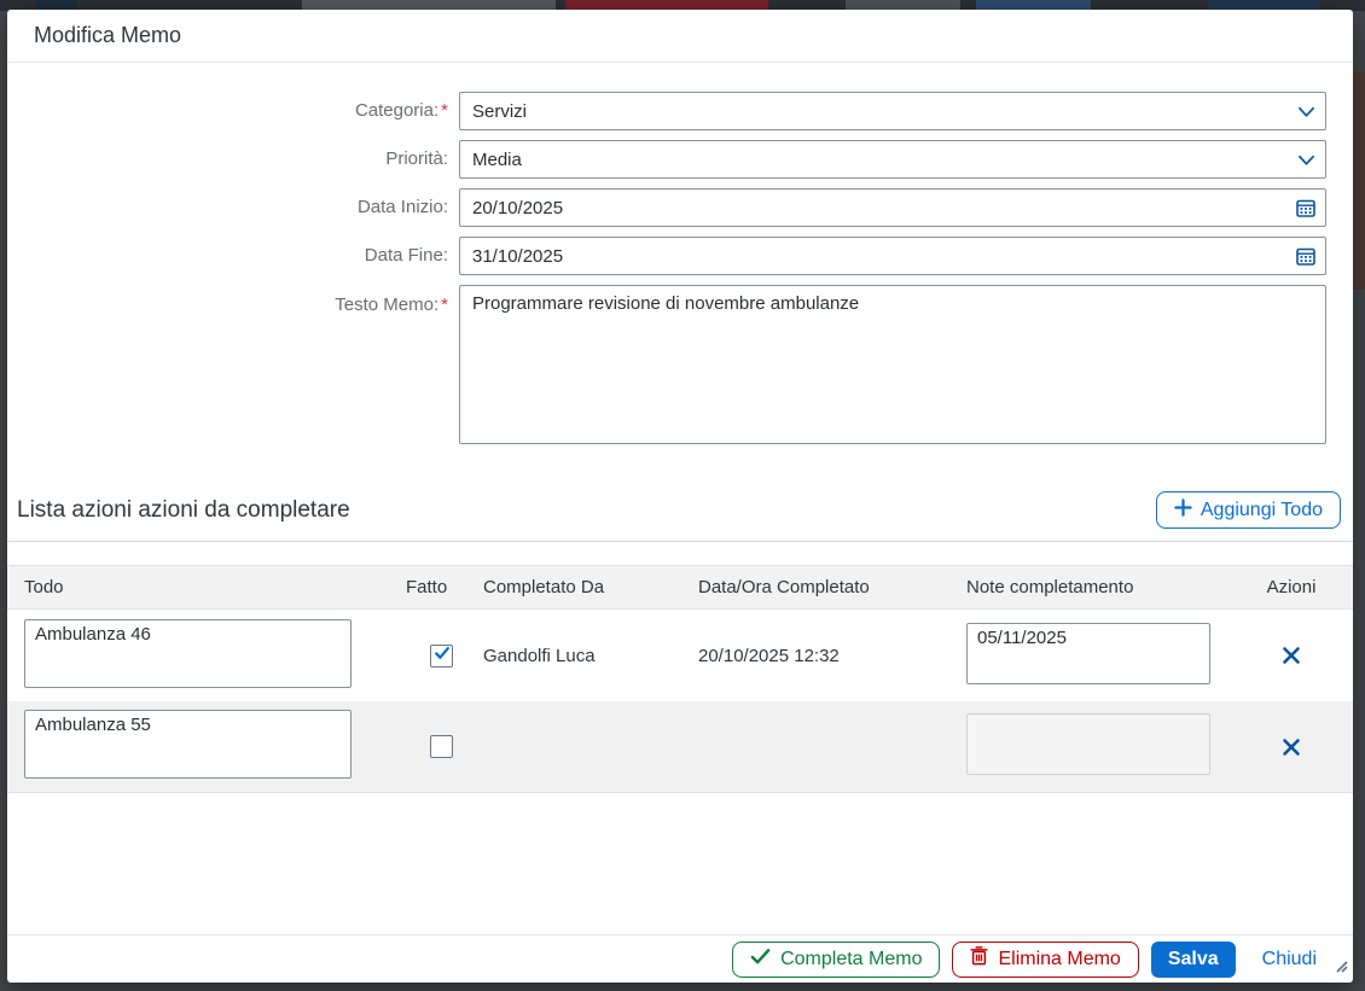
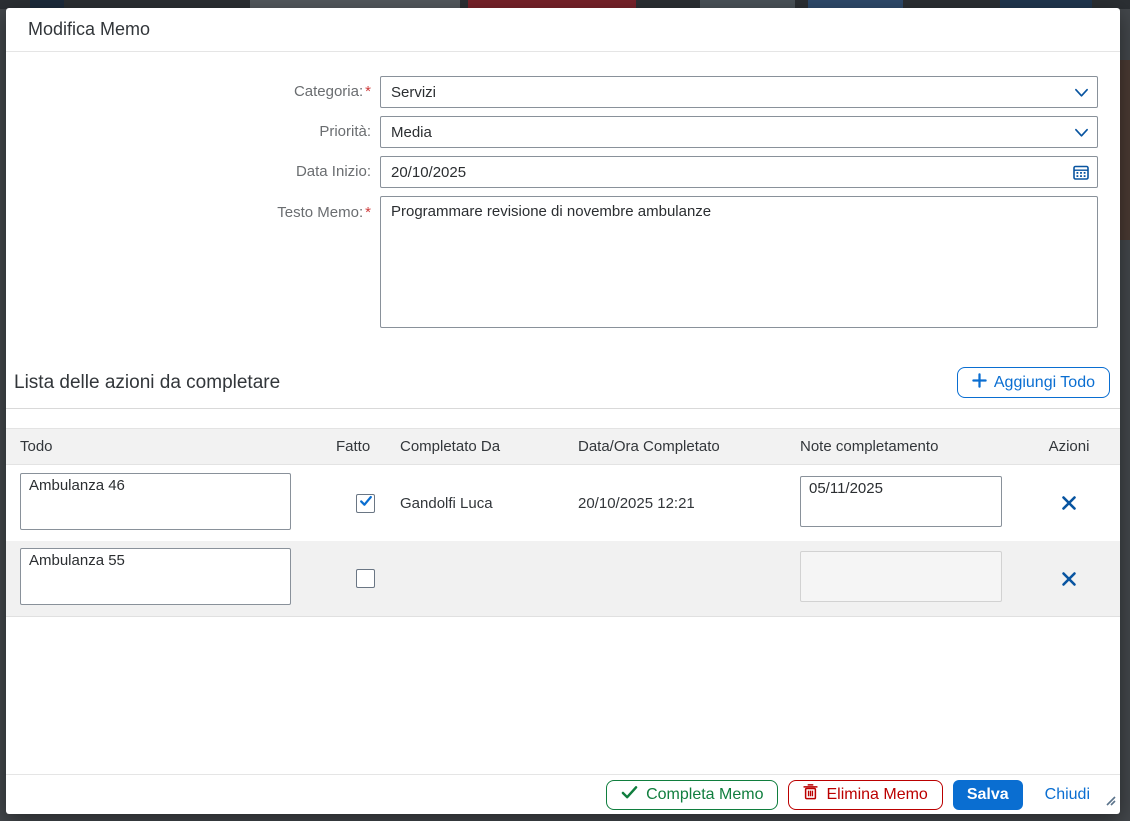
  Modifica Memo
  Categoria:*
  Servizi
  Priorità:
  Media
  Data Inizio:
  20/10/2025
- Data Fine:
- 31/10/2025
  Testo Memo:*
  Programmare revisione di novembre ambulanze
- Lista azioni azioni da completare
+ Lista delle azioni da completare
  Aggiungi Todo
  Todo
  Fatto
  Completato Da
  Data/Ora Completato
  Note completamento
  Azioni
  Ambulanza 46
  Gandolfi Luca
- 20/10/2025 12:32
+ 20/10/2025 12:21
  05/11/2025
  Ambulanza 55
  Completa Memo
  Elimina Memo
  Salva
  Chiudi
